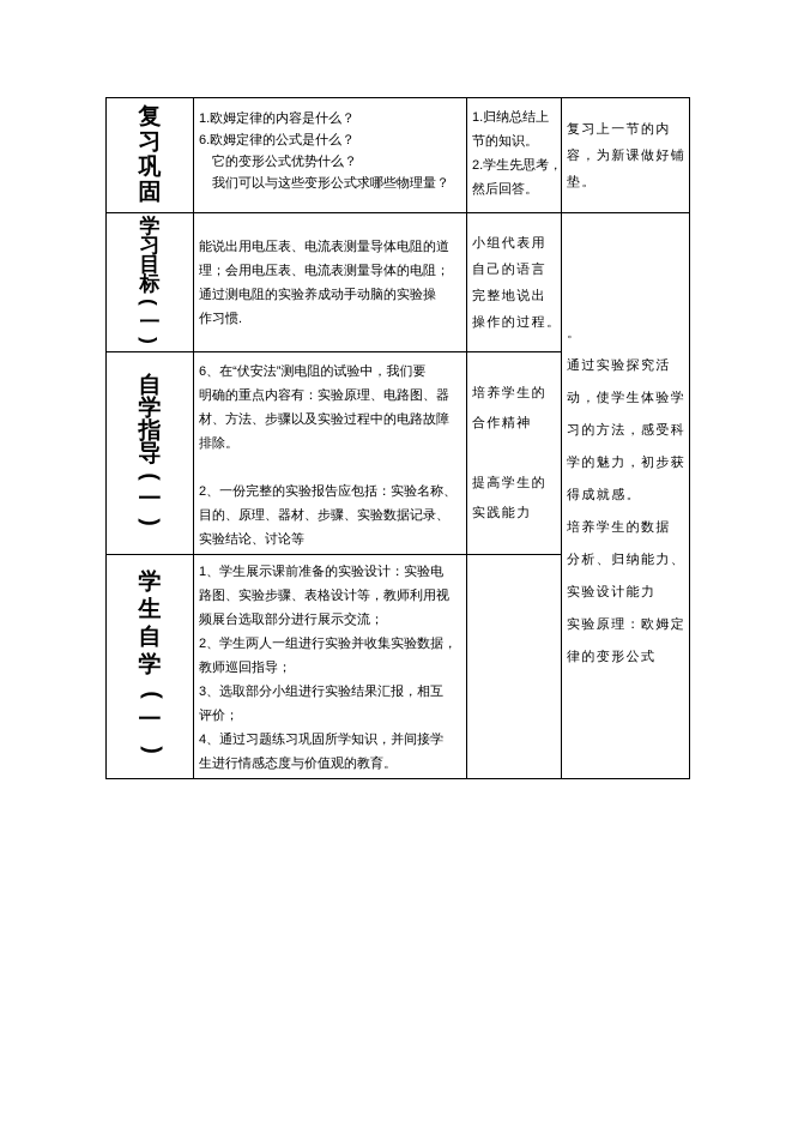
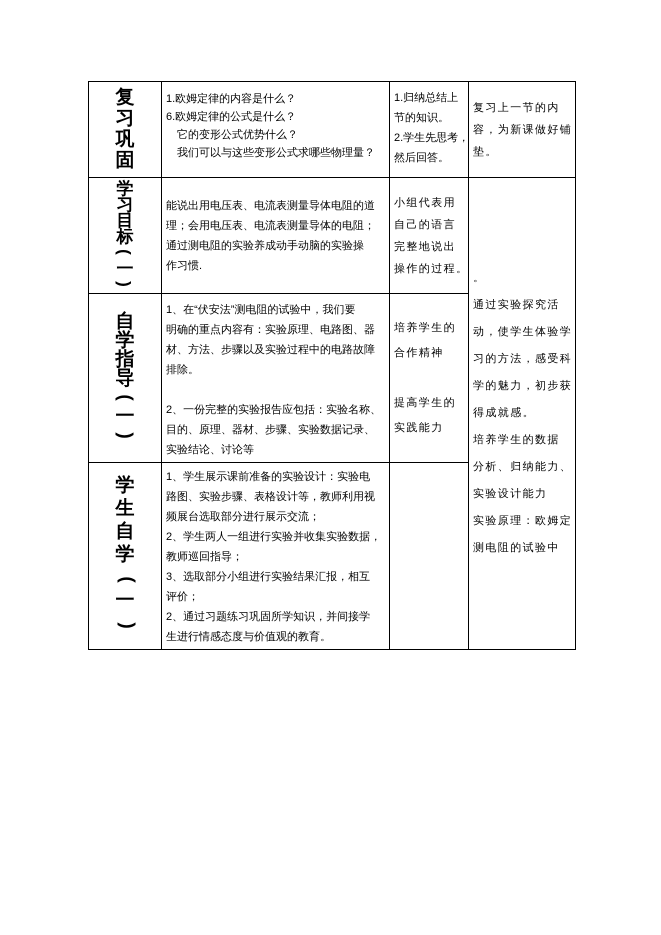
  复习巩固	1.欧姆定律的内容是什么？ 6.欧姆定律的公式是什么？ 它的变形公式优势什么？ 我们可以与这些变形公式求哪些物理量？	1.归纳总结上 节的知识。 2.学生先思考， 然后回答。	复习上一节的内 容，为新课做好铺 垫。
- 学习目标一	能说出用电压表、电流表测量导体电阻的道 理；会用电压表、电流表测量导体的电阻； 通过测电阻的实验养成动手动脑的实验操 作习惯.	小组代表用 自己的语言 完整地说出 操作的过程。	。 通过实验探究活 动，使学生体验学 习的方法，感受科 学的魅力，初步获 得成就感。 培养学生的数据 分析、归纳能力、 实验设计能力 实验原理：欧姆定 律的变形公式
+ 学习目标一	能说出用电压表、电流表测量导体电阻的道 理；会用电压表、电流表测量导体的电阻； 通过测电阻的实验养成动手动脑的实验操 作习惯.	小组代表用 自己的语言 完整地说出 操作的过程。	。 通过实验探究活 动，使学生体验学 习的方法，感受科 学的魅力，初步获 得成就感。 培养学生的数据 分析、归纳能力、 实验设计能力 实验原理：欧姆定 测电阻的试验中
- 自学指导一	6、在“伏安法”测电阻的试验中，我们要 明确的重点内容有：实验原理、电路图、器 材、方法、步骤以及实验过程中的电路故障 排除。 2、一份完整的实验报告应包括：实验名称、 目的、原理、器材、步骤、实验数据记录、 实验结论、讨论等	培养学生的 合作精神 提高学生的 实践能力
+ 自学指导一	1、在“伏安法”测电阻的试验中，我们要 明确的重点内容有：实验原理、电路图、器 材、方法、步骤以及实验过程中的电路故障 排除。 2、一份完整的实验报告应包括：实验名称、 目的、原理、器材、步骤、实验数据记录、 实验结论、讨论等	培养学生的 合作精神 提高学生的 实践能力
- 学生自学一	1、学生展示课前准备的实验设计：实验电 路图、实验步骤、表格设计等，教师利用视 频展台选取部分进行展示交流； 2、学生两人一组进行实验并收集实验数据， 教师巡回指导； 3、选取部分小组进行实验结果汇报，相互 评价； 4、通过习题练习巩固所学知识，并间接学 生进行情感态度与价值观的教育。
+ 学生自学一	1、学生展示课前准备的实验设计：实验电 路图、实验步骤、表格设计等，教师利用视 频展台选取部分进行展示交流； 2、学生两人一组进行实验并收集实验数据， 教师巡回指导； 3、选取部分小组进行实验结果汇报，相互 评价； 2、通过习题练习巩固所学知识，并间接学 生进行情感态度与价值观的教育。
